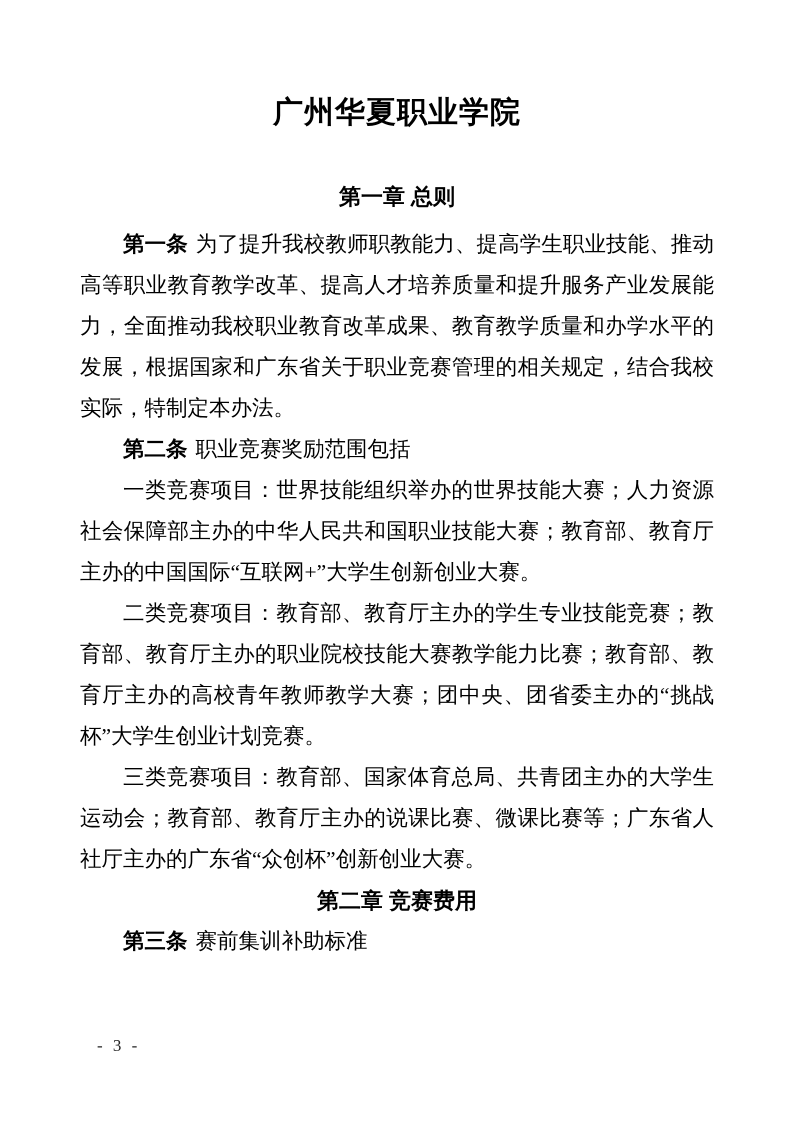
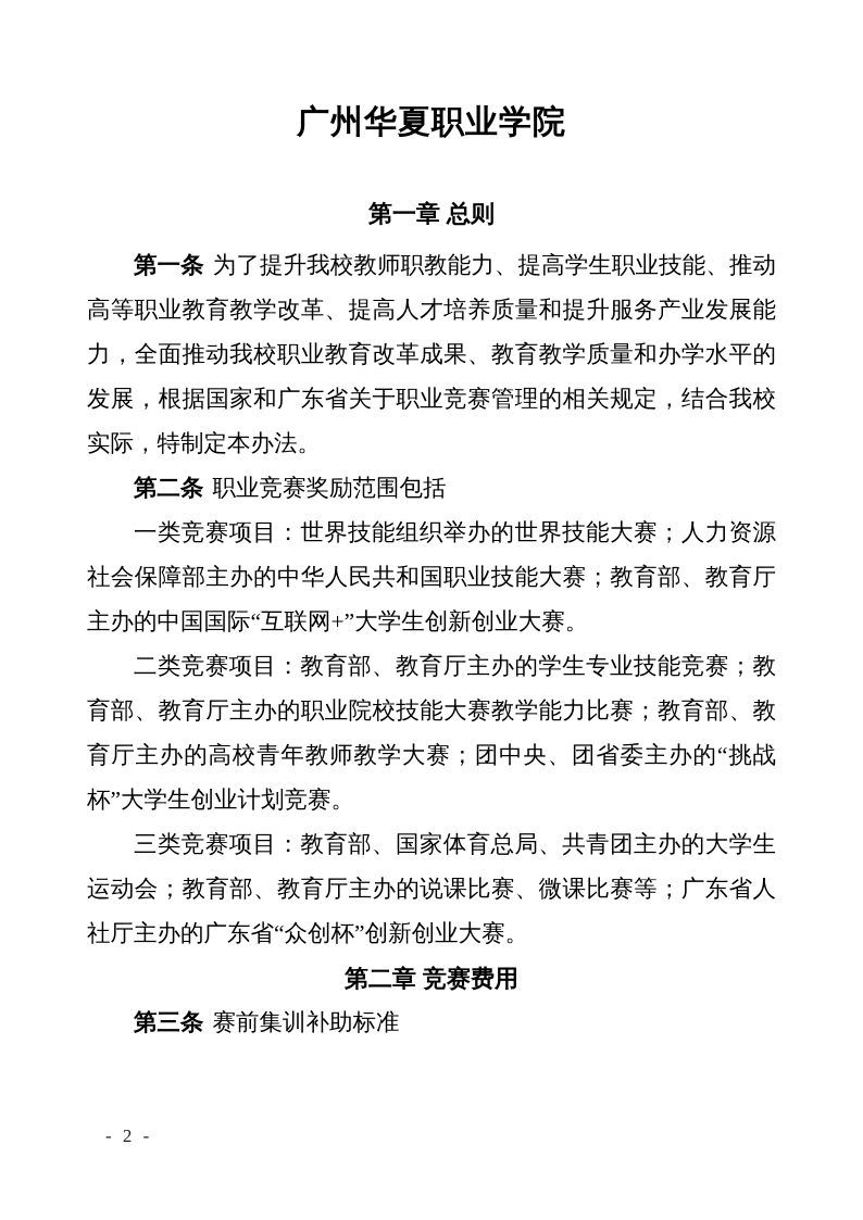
  广州华夏职业学院
  第一章 总则
  第一条 为了提升我校教师职教能力、提高学生职业技能、推动高等职业教育教学改革、提高人才培养质量和提升服务产业发展能力，全面推动我校职业教育改革成果、教育教学质量和办学水平的发展，根据国家和广东省关于职业竞赛管理的相关规定，结合我校实际，特制定本办法。
  第二条 职业竞赛奖励范围包括
  一类竞赛项目：世界技能组织举办的世界技能大赛；人力资源社会保障部主办的中华人民共和国职业技能大赛；教育部、教育厅主办的中国国际“互联网+”大学生创新创业大赛。
  二类竞赛项目：教育部、教育厅主办的学生专业技能竞赛；教育部、教育厅主办的职业院校技能大赛教学能力比赛；教育部、教育厅主办的高校青年教师教学大赛；团中央、团省委主办的“挑战杯”大学生创业计划竞赛。
  三类竞赛项目：教育部、国家体育总局、共青团主办的大学生运动会；教育部、教育厅主办的说课比赛、微课比赛等；广东省人社厅主办的广东省“众创杯”创新创业大赛。
  第二章 竞赛费用
  第三条 赛前集训补助标准
- - 3 -
+ - 2 -
